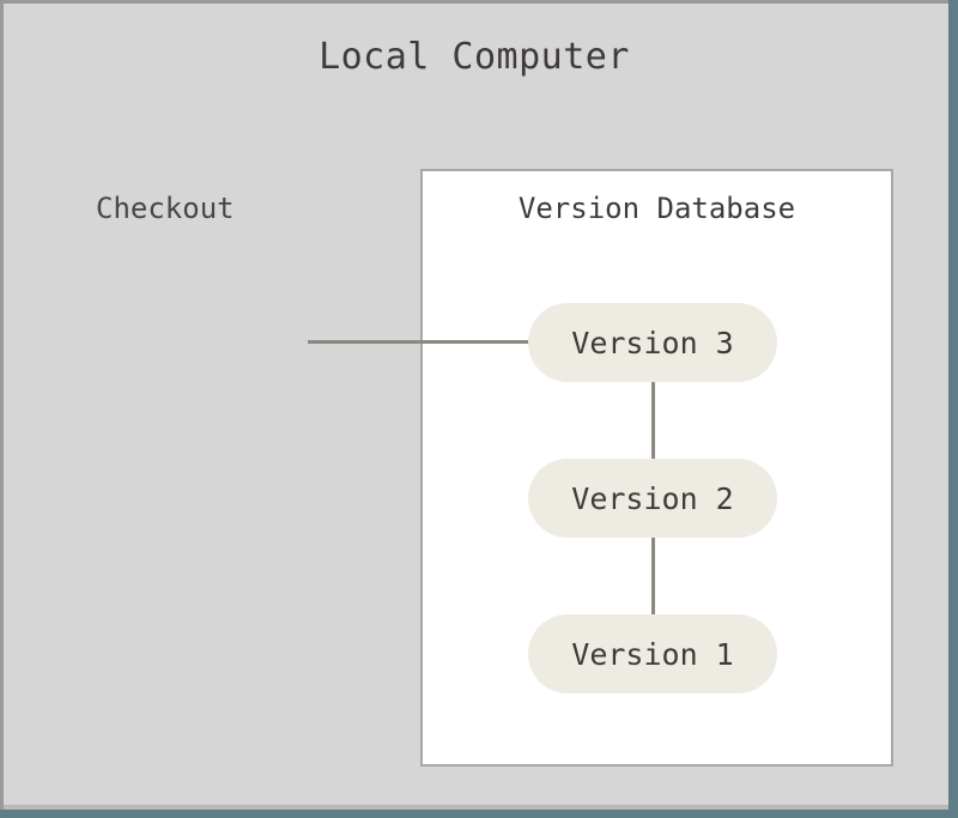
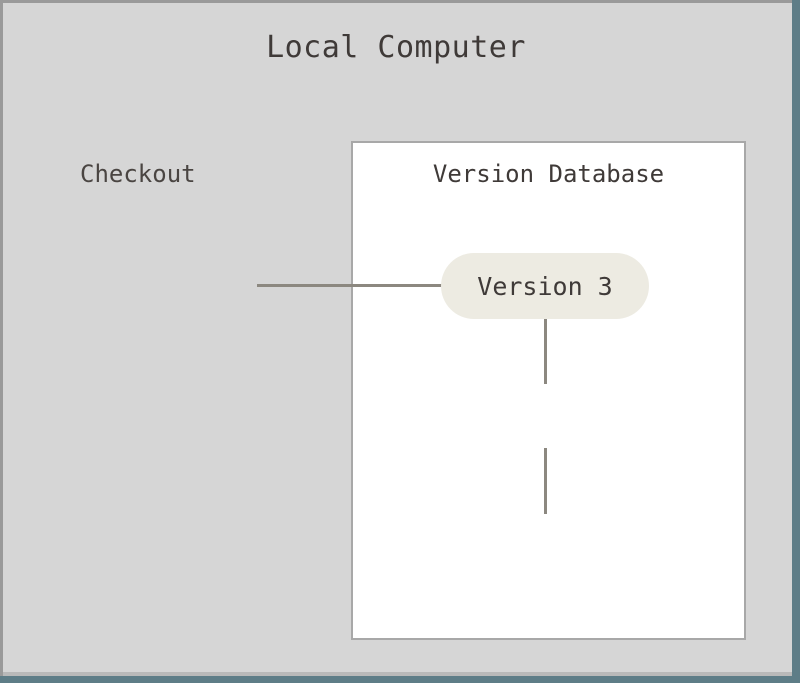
  Local Computer
  Checkout
  Version Database
  Version 3
- Version 2
- Version 1
